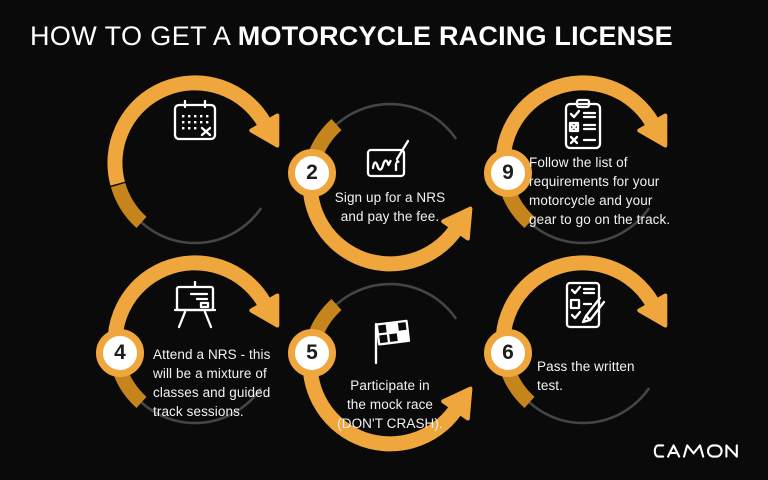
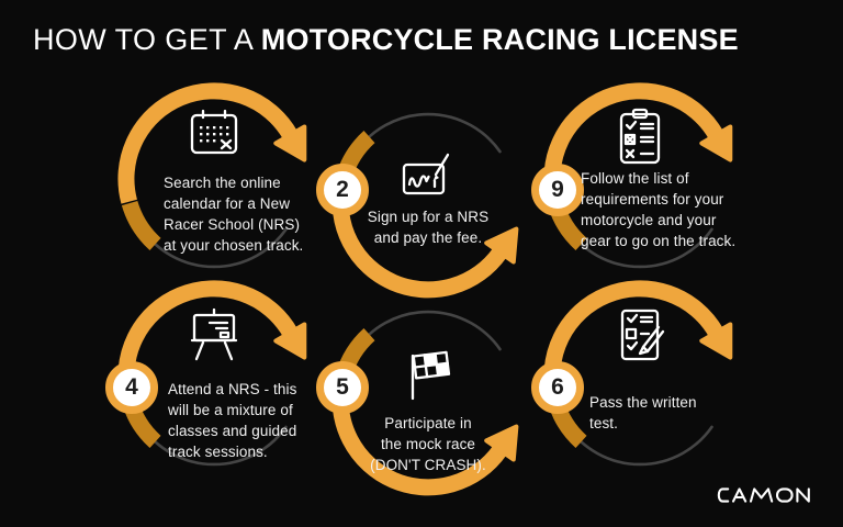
  HOW TO GET A MOTORCYCLE RACING LICENSE
+ Search the online
+ calendar for a New
+ Racer School (NRS)
+ at your chosen track.
  2
  Sign up for a NRS
  and pay the fee.
  9
  Follow the list of
  requirements for your
  motorcycle and your
  gear to go on the track.
  4
  Attend a NRS - this
  will be a mixture of
  classes and guided
  track sessions.
  5
  Participate in
  the mock race
  (DON'T CRASH).
  6
  Pass the written
  test.
